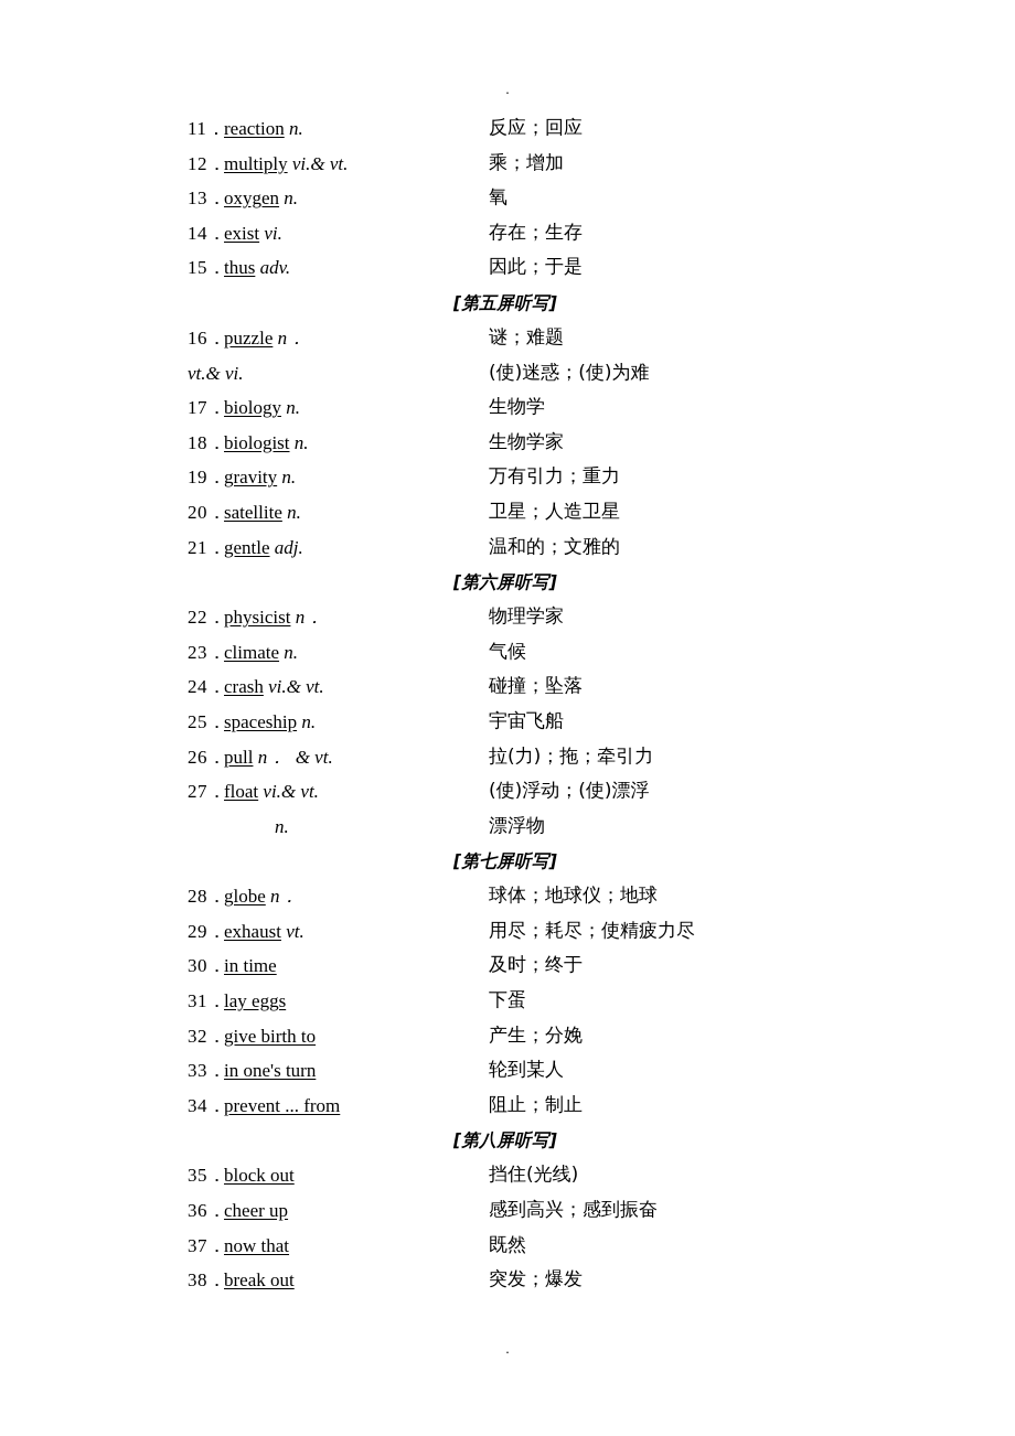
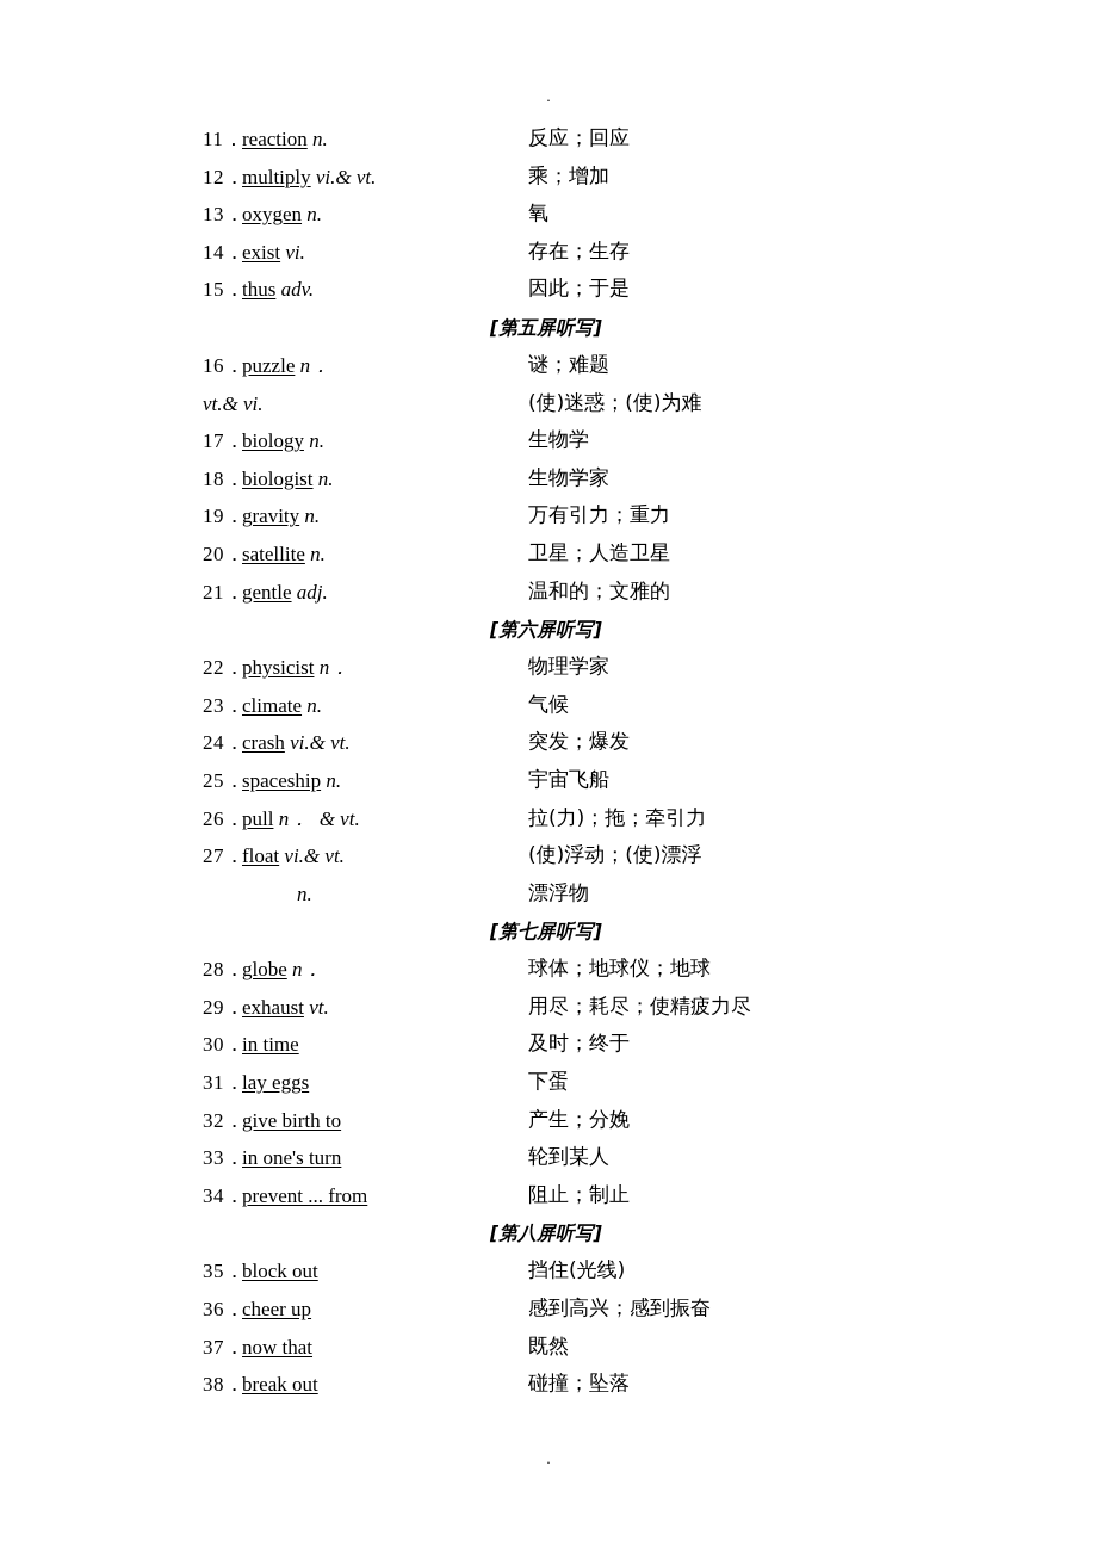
  .
  11．
  reaction n.
  反应；回应
  12．
  multiply vi.& vt.
  乘；增加
  13．
  oxygen n.
  氧
  14．
  exist vi.
  存在；生存
  15．
  thus adv.
  因此；于是
  [第五屏听写]
  16．
  puzzle n．
  谜；难题
  vt.& vi.
  (使)迷惑；(使)为难
  17．
  biology n.
  生物学
  18．
  biologist n.
  生物学家
  19．
  gravity n.
  万有引力；重力
  20．
  satellite n.
  卫星；人造卫星
  21．
  gentle adj.
  温和的；文雅的
  [第六屏听写]
  22．
  physicist n．
  物理学家
  23．
  climate n.
  气候
  24．
  crash vi.& vt.
- 碰撞；坠落
+ 突发；爆发
  25．
  spaceship n.
  宇宙飞船
  26．
  pull n． & vt.
  拉(力)；拖；牵引力
  27．
  float vi.& vt.
  (使)浮动；(使)漂浮
  n.
  漂浮物
  [第七屏听写]
  28．
  globe n．
  球体；地球仪；地球
  29．
  exhaust vt.
  用尽；耗尽；使精疲力尽
  30．
  in time
  及时；终于
  31．
  lay eggs
  下蛋
  32．
  give birth to
  产生；分娩
  33．
  in one's turn
  轮到某人
  34．
  prevent ... from
  阻止；制止
  [第八屏听写]
  35．
  block out
  挡住(光线)
  36．
  cheer up
  感到高兴；感到振奋
  37．
  now that
  既然
  38．
  break out
- 突发；爆发
+ 碰撞；坠落
  .
